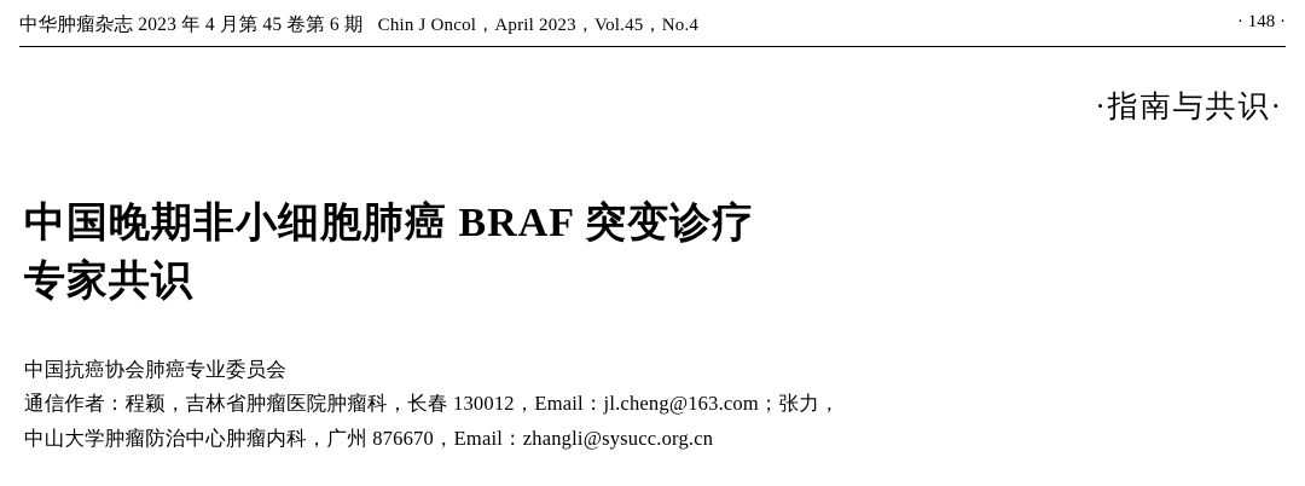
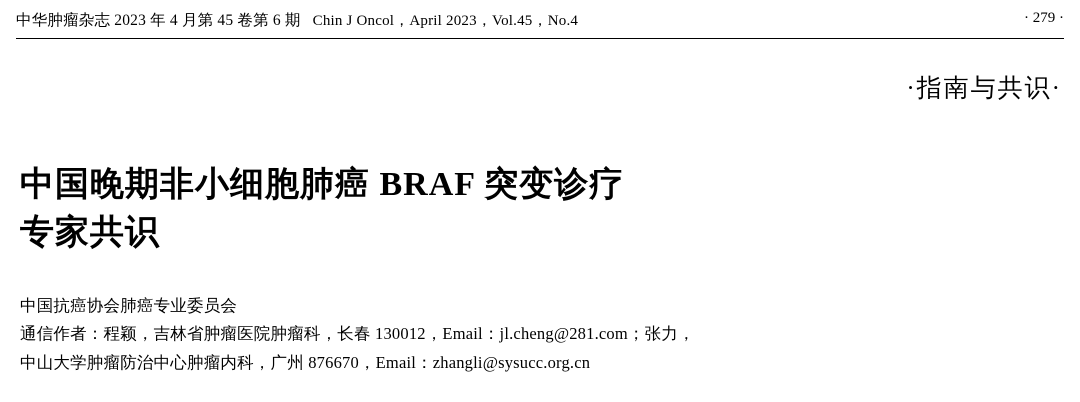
  中华肿瘤杂志 2023 年 4 月第 45 卷第 6 期 Chin J Oncol，April 2023，Vol.45，No.4
- · 148 ·
+ · 279 ·
  ·指南与共识·
  中国晚期非小细胞肺癌 BRAF 突变诊疗
  专家共识
  中国抗癌协会肺癌专业委员会
- 通信作者：程颖，吉林省肿瘤医院肿瘤科，长春 130012，Email：jl.cheng@163.com；张力，
+ 通信作者：程颖，吉林省肿瘤医院肿瘤科，长春 130012，Email：jl.cheng@281.com；张力，
  中山大学肿瘤防治中心肿瘤内科，广州 876670，Email：zhangli@sysucc.org.cn
